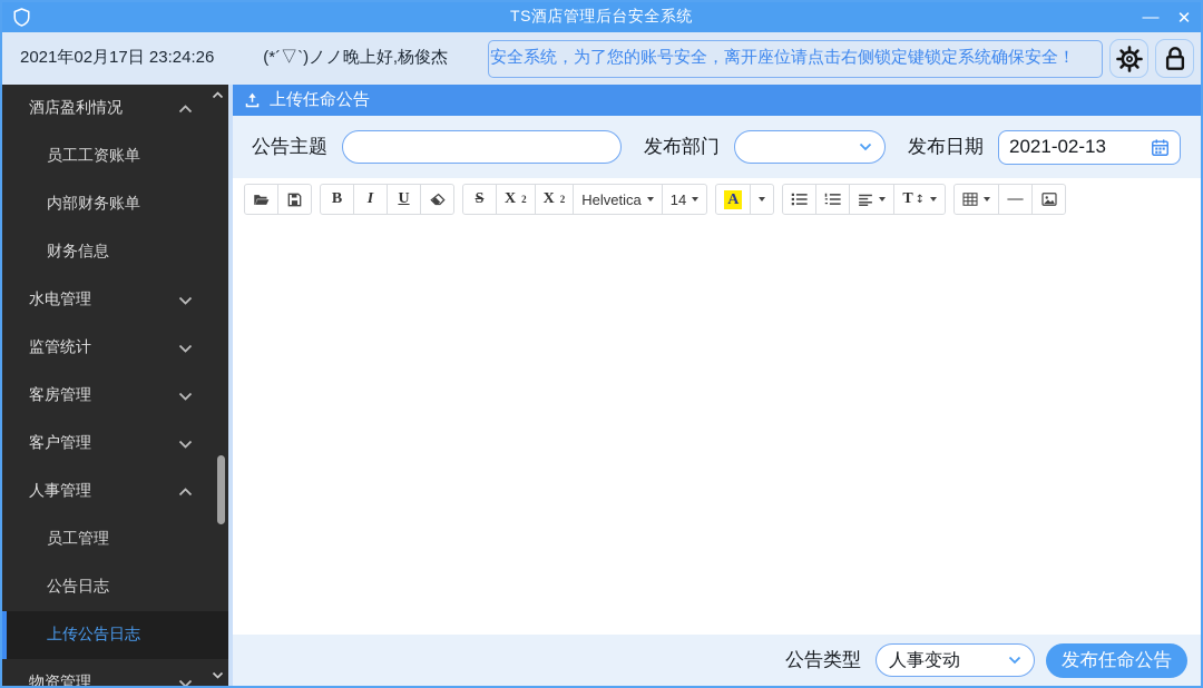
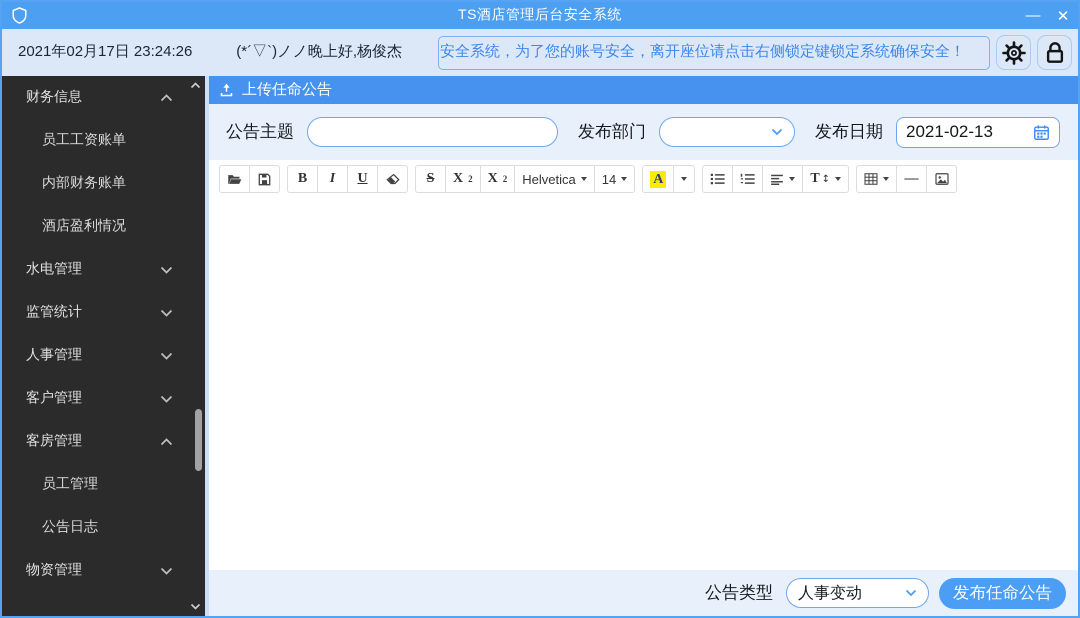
  TS酒店管理后台安全系统
  —
  ✕
  2021年02月17日 23:24:26
  (*´▽`)ノノ晚上好,杨俊杰
  安全系统，为了您的账号安全，离开座位请点击右侧锁定键锁定系统确保安全！
- 酒店盈利情况
+ 财务信息
  员工工资账单
  内部财务账单
- 财务信息
+ 酒店盈利情况
  水电管理
  监管统计
- 客房管理
+ 人事管理
  客户管理
- 人事管理
+ 客房管理
  员工管理
  公告日志
- 上传公告日志
  物资管理
  上传任命公告
  公告主题
  发布部门
  发布日期
  2021-02-13
  B
  I
  U
  S
  X
  2
  X
  2
  Helvetica
  14
  A
  T
  ↕
  —
  公告类型
  人事变动
  发布任命公告
